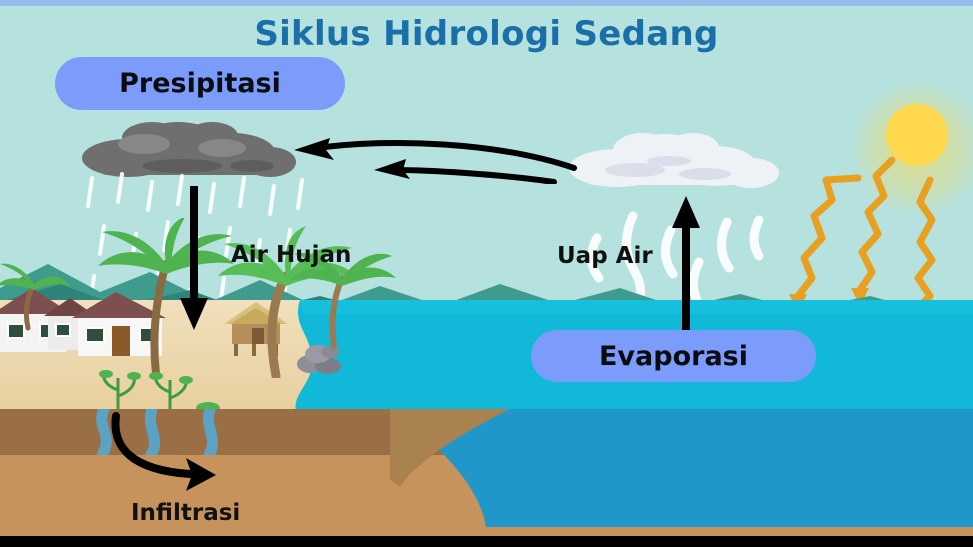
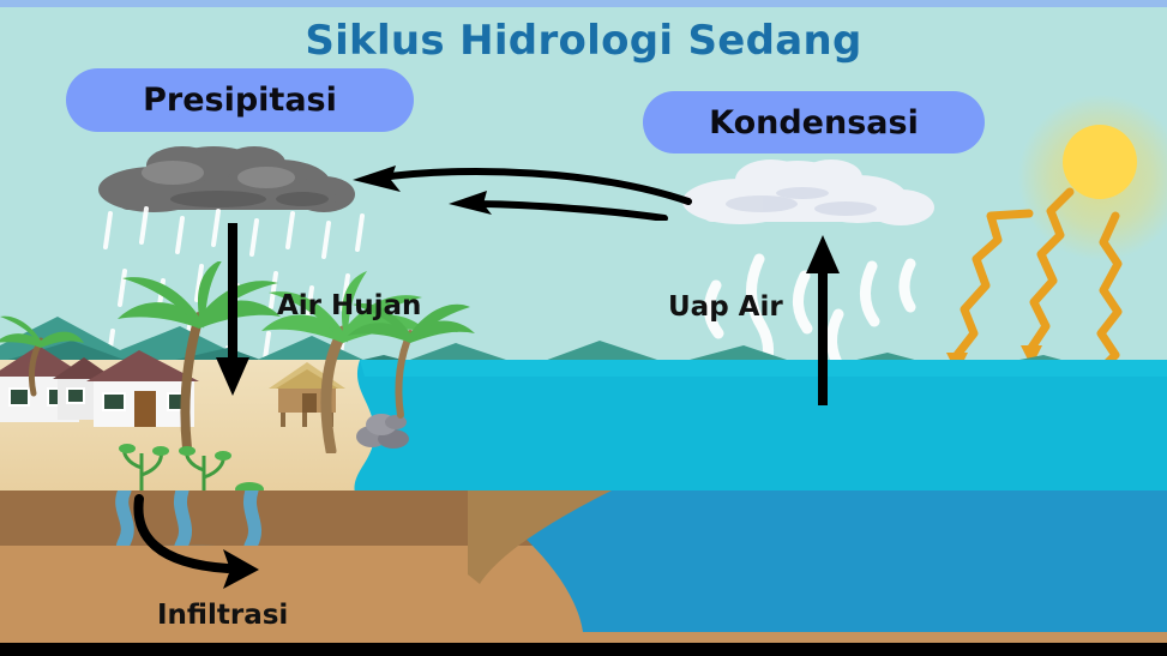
  Siklus Hidrologi Sedang
  Presipitasi
+ Kondensasi
  Air Hujan
  Uap Air
- Evaporasi
  Infiltrasi
